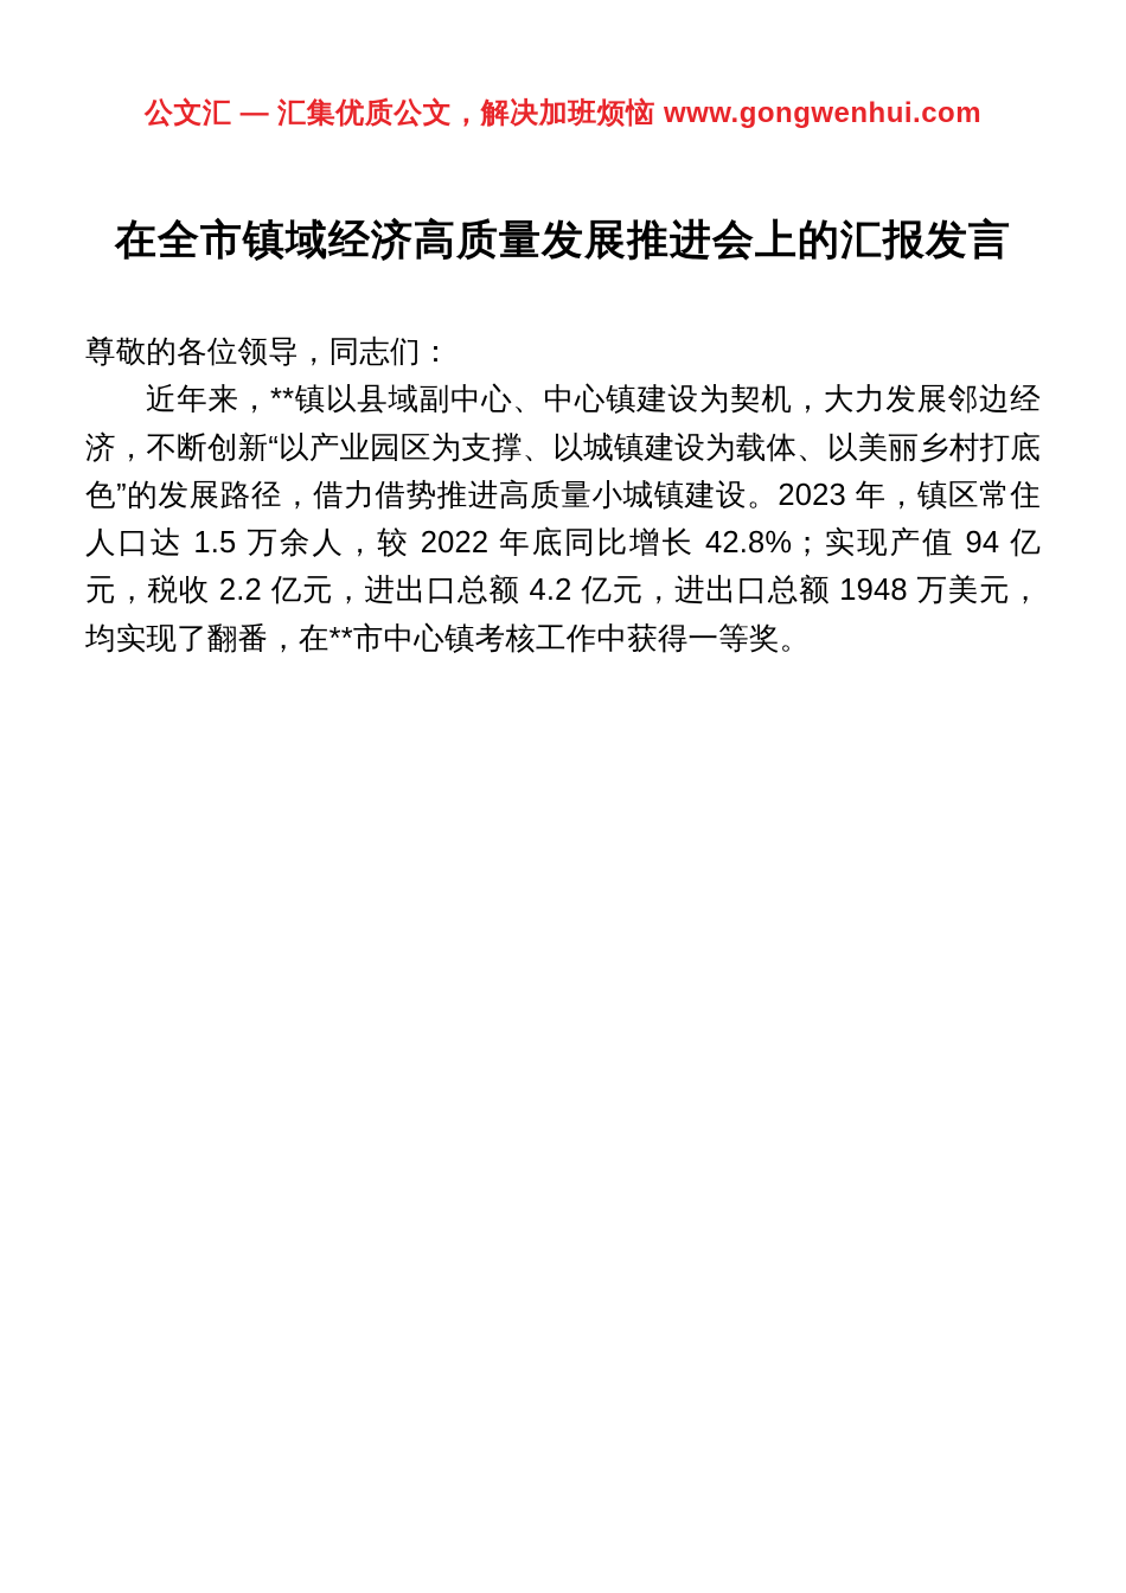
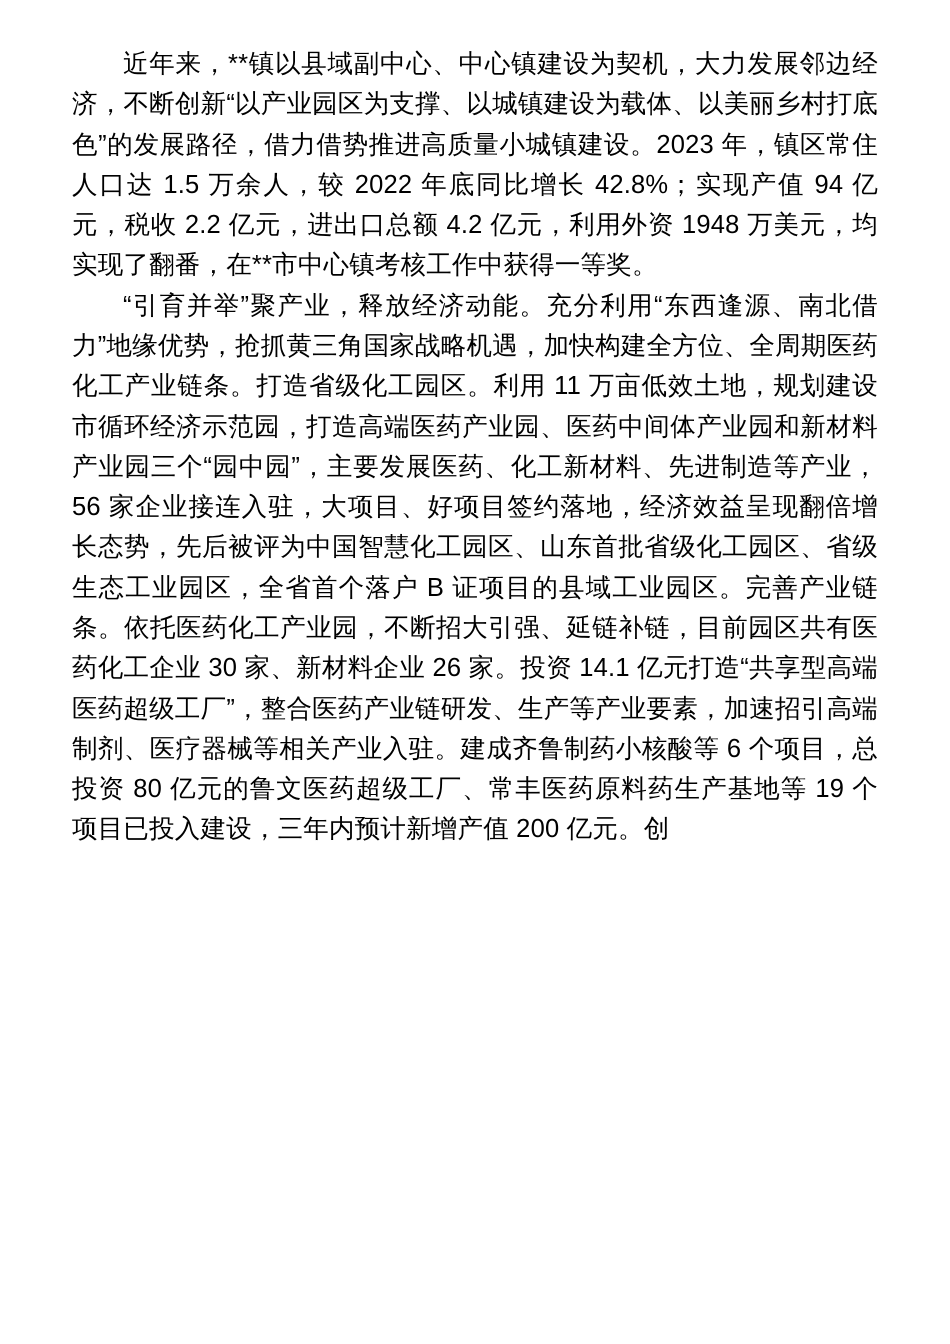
- 公文汇 — 汇集优质公文，解决加班烦恼 www.gongwenhui.com
- 在全市镇域经济高质量发展推进会上的汇报发言
- 尊敬的各位领导，同志们：
- 近年来，**镇以县域副中心、中心镇建设为契机，大力发展邻边经济，不断创新“以产业园区为支撑、以城镇建设为载体、以美丽乡村打底色”的发展路径，借力借势推进高质量小城镇建设。2023 年，镇区常住人口达 1.5 万余人，较 2022 年底同比增长 42.8%；实现产值 94 亿元，税收 2.2 亿元，进出口总额 4.2 亿元，进出口总额 1948 万美元，均实现了翻番，在**市中心镇考核工作中获得一等奖。
+ 近年来，**镇以县域副中心、中心镇建设为契机，大力发展邻边经济，不断创新“以产业园区为支撑、以城镇建设为载体、以美丽乡村打底色”的发展路径，借力借势推进高质量小城镇建设。2023 年，镇区常住人口达 1.5 万余人，较 2022 年底同比增长 42.8%；实现产值 94 亿元，税收 2.2 亿元，进出口总额 4.2 亿元，利用外资 1948 万美元，均实现了翻番，在**市中心镇考核工作中获得一等奖。
+ “引育并举”聚产业，释放经济动能。充分利用“东西逢源、南北借力”地缘优势，抢抓黄三角国家战略机遇，加快构建全方位、全周期医药化工产业链条。打造省级化工园区。利用 11 万亩低效土地，规划建设市循环经济示范园，打造高端医药产业园、医药中间体产业园和新材料产业园三个“园中园”，主要发展医药、化工新材料、先进制造等产业，56 家企业接连入驻，大项目、好项目签约落地，经济效益呈现翻倍增长态势，先后被评为中国智慧化工园区、山东首批省级化工园区、省级生态工业园区，全省首个落户 B 证项目的县域工业园区。完善产业链条。依托医药化工产业园，不断招大引强、延链补链，目前园区共有医药化工企业 30 家、新材料企业 26 家。投资 14.1 亿元打造“共享型高端医药超级工厂”，整合医药产业链研发、生产等产业要素，加速招引高端制剂、医疗器械等相关产业入驻。建成齐鲁制药小核酸等 6 个项目，总投资 80 亿元的鲁文医药超级工厂、常丰医药原料药生产基地等 19 个项目已投入建设，三年内预计新增产值 200 亿元。创
